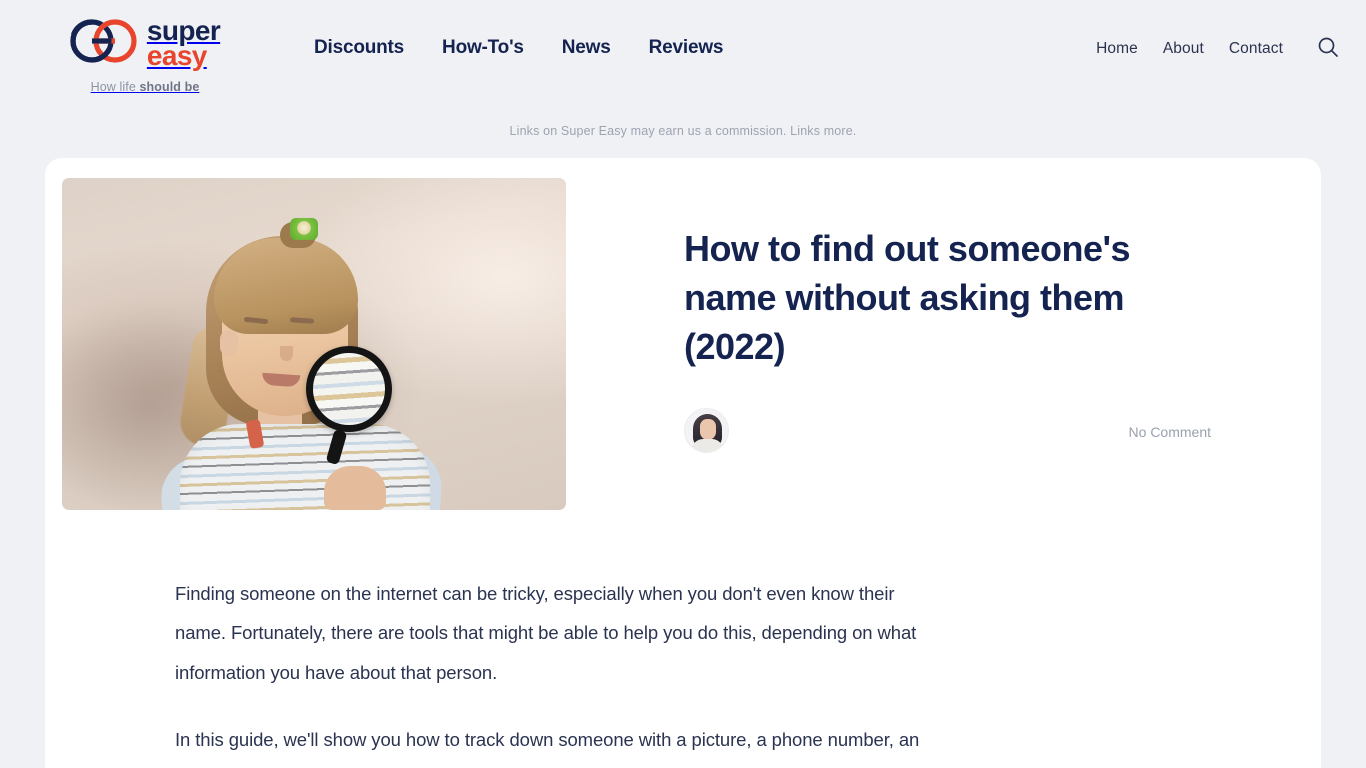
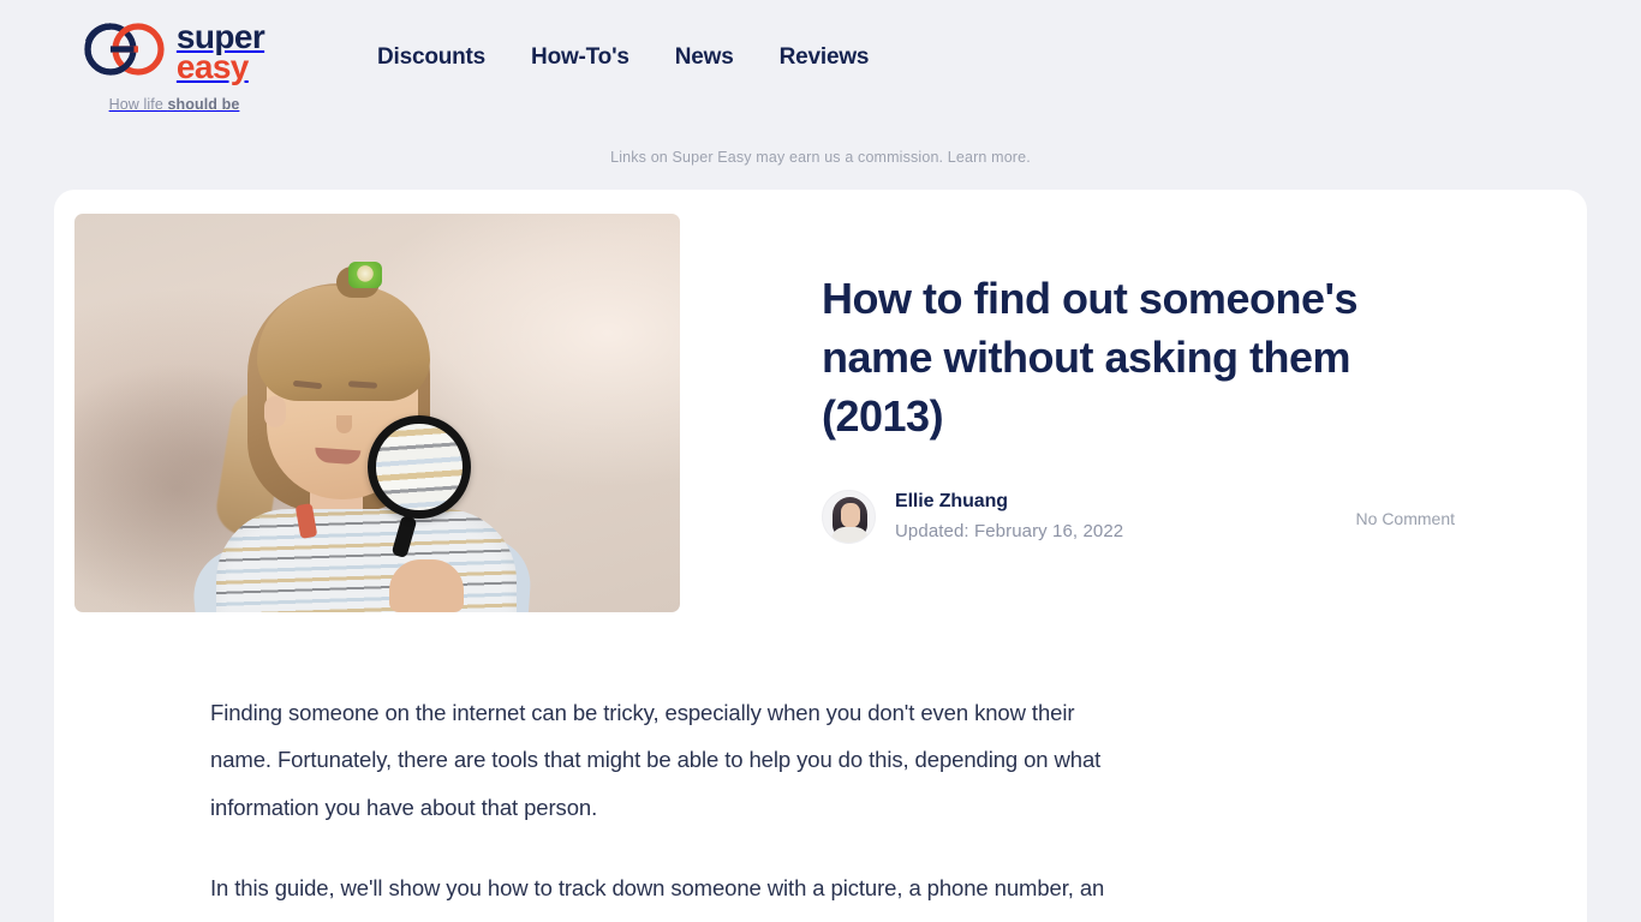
  super
  easy
  How life should be
  Discounts
  How-To's
  News
  Reviews
- Home
- About
- Contact
- Links on Super Easy may earn us a commission. Links more.
+ Links on Super Easy may earn us a commission. Learn more.
- How to find out someone's name without asking them (2022)
+ How to find out someone's name without asking them (2013)
+ Ellie Zhuang
+ Updated: February 16, 2022
  No Comment
  Finding someone on the internet can be tricky, especially when you don't even know their name. Fortunately, there are tools that might be able to help you do this, depending on what information you have about that person.
